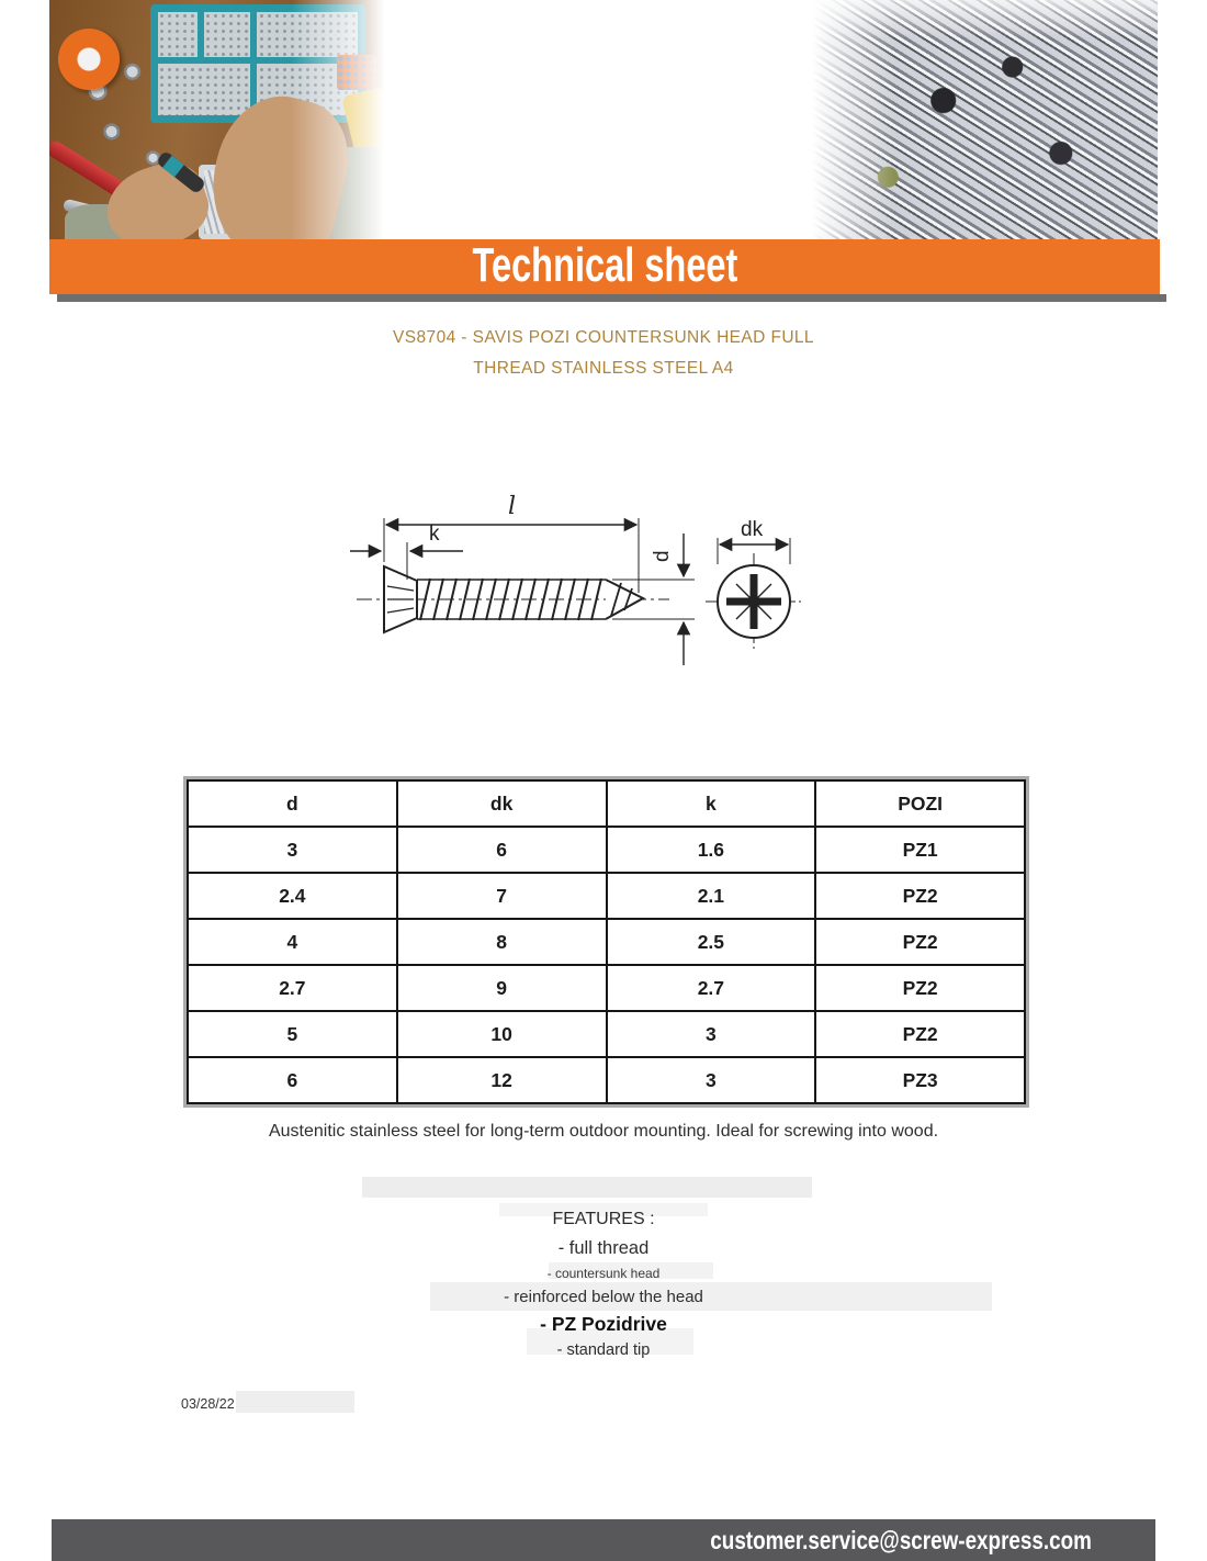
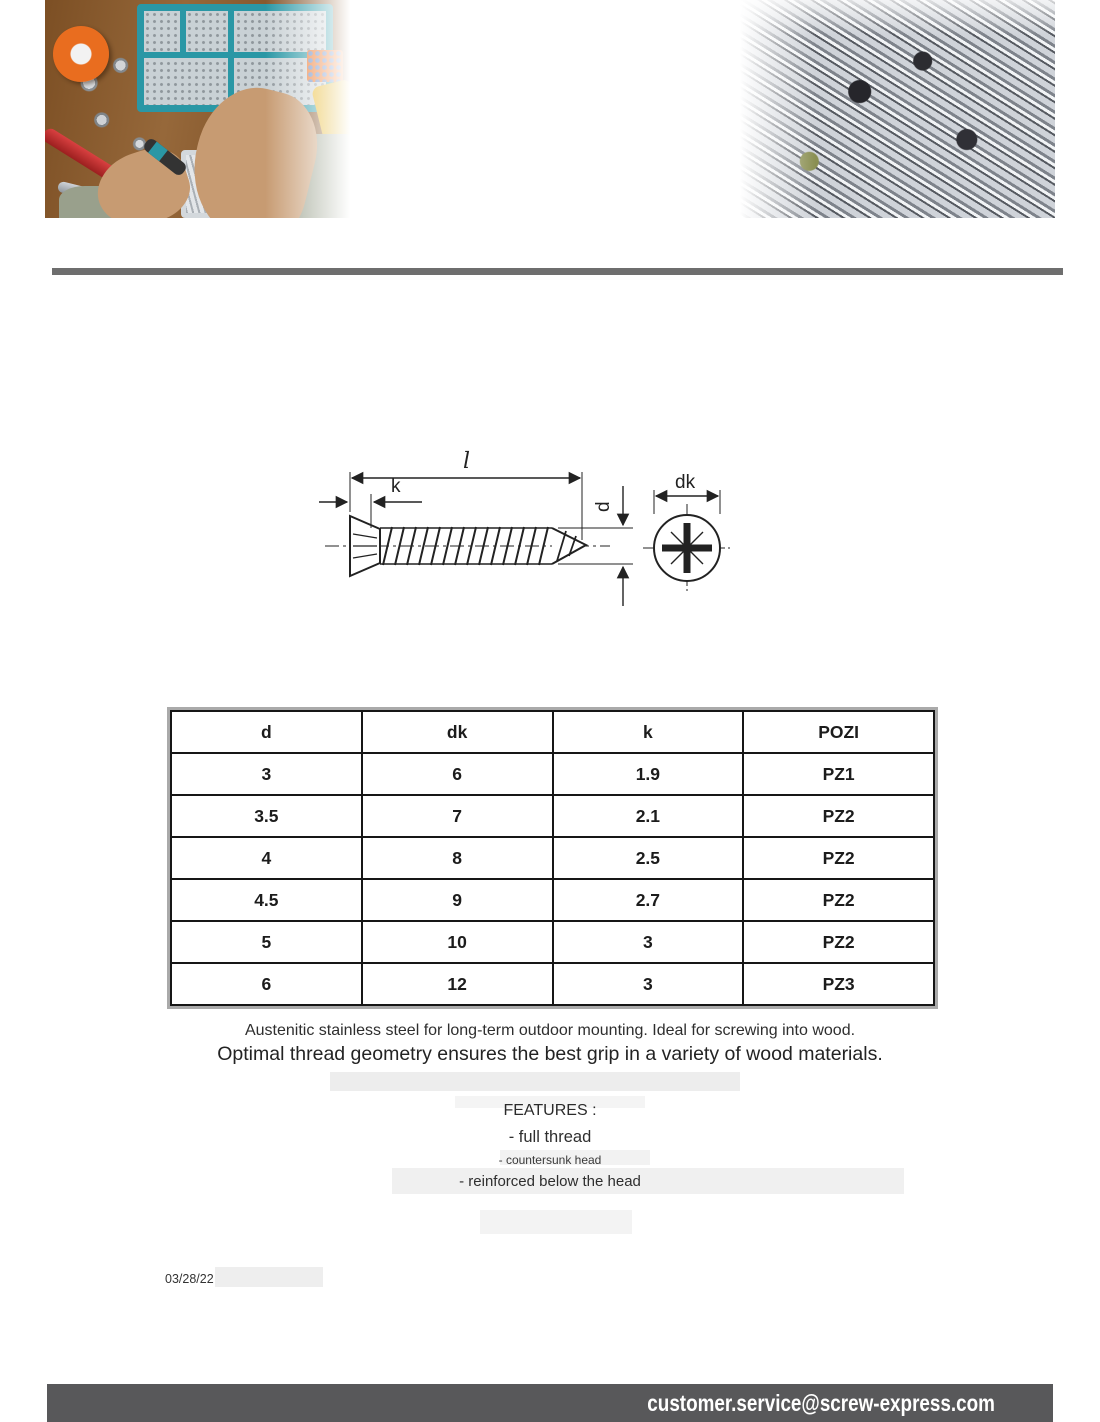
- Technical sheet
- VS8704 - SAVIS POZI COUNTERSUNK HEAD FULL
- THREAD STAINLESS STEEL A4
  l
  k
  dk
  d	dk	k	POZI
- 3	6	1.6	PZ1
+ 3	6	1.9	PZ1
- 2.4	7	2.1	PZ2
+ 3.5	7	2.1	PZ2
  4	8	2.5	PZ2
- 2.7	9	2.7	PZ2
+ 4.5	9	2.7	PZ2
  5	10	3	PZ2
  6	12	3	PZ3
  Austenitic stainless steel for long-term outdoor mounting. Ideal for screwing into wood.
+ Optimal thread geometry ensures the best grip in a variety of wood materials.
  FEATURES :
  - full thread
  - countersunk head
  - reinforced below the head
- - PZ Pozidrive
- - standard tip
  03/28/22
  customer.service@screw-express.com
